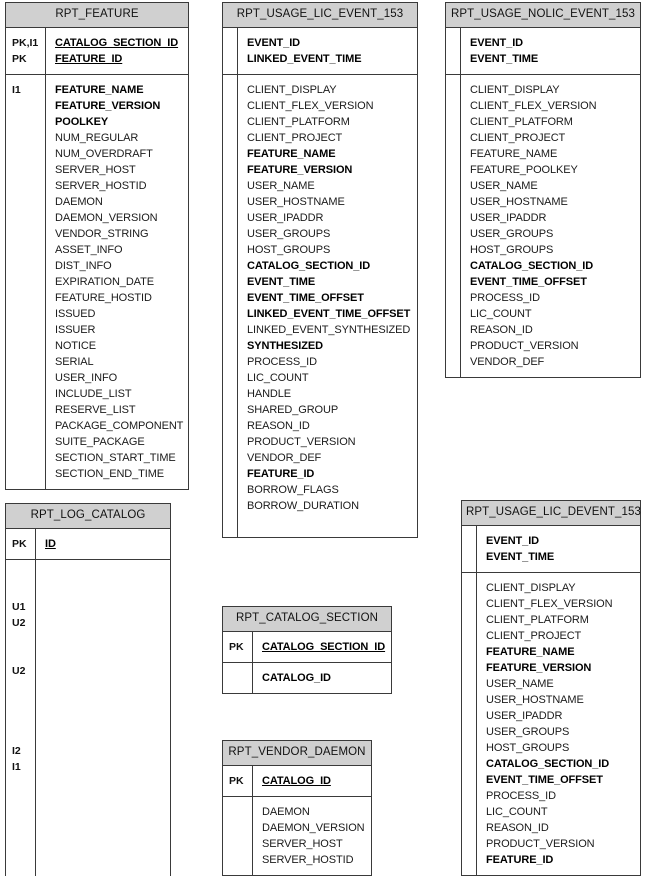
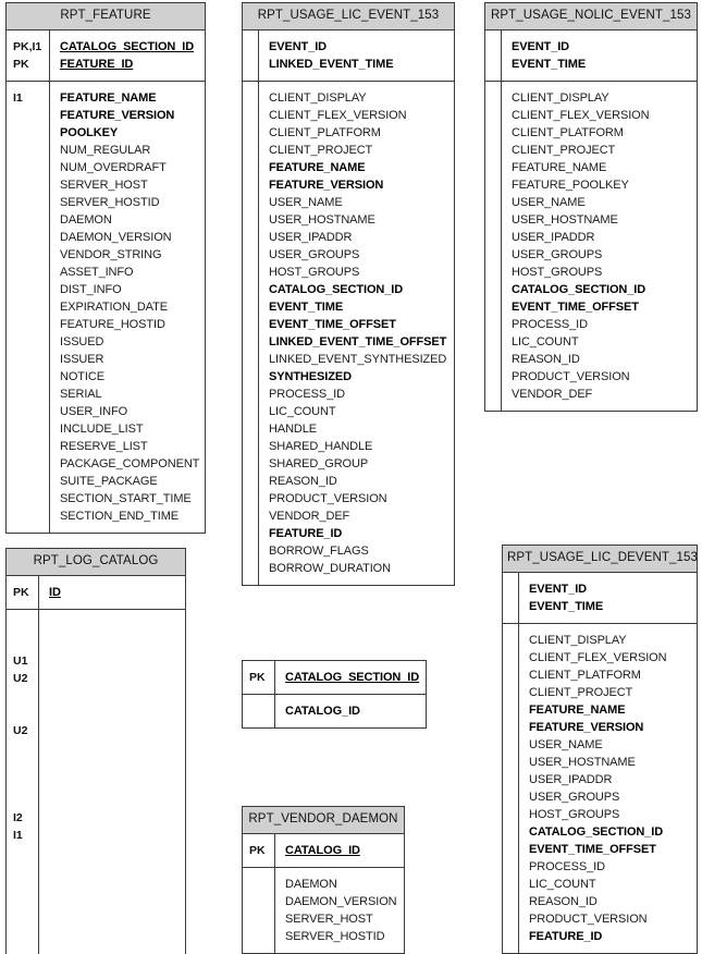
  RPT_FEATURE
  PK,I1
  PK
  CATALOG_SECTION_ID
  FEATURE_ID
  I1
  FEATURE_NAME
  FEATURE_VERSION
  POOLKEY
  NUM_REGULAR
  NUM_OVERDRAFT
  SERVER_HOST
  SERVER_HOSTID
  DAEMON
  DAEMON_VERSION
  VENDOR_STRING
  ASSET_INFO
  DIST_INFO
  EXPIRATION_DATE
  FEATURE_HOSTID
  ISSUED
  ISSUER
  NOTICE
  SERIAL
  USER_INFO
  INCLUDE_LIST
  RESERVE_LIST
  PACKAGE_COMPONENT
  SUITE_PACKAGE
  SECTION_START_TIME
  SECTION_END_TIME
  RPT_USAGE_LIC_EVENT_153
  EVENT_ID
  LINKED_EVENT_TIME
  CLIENT_DISPLAY
  CLIENT_FLEX_VERSION
  CLIENT_PLATFORM
  CLIENT_PROJECT
  FEATURE_NAME
  FEATURE_VERSION
  USER_NAME
  USER_HOSTNAME
  USER_IPADDR
  USER_GROUPS
  HOST_GROUPS
  CATALOG_SECTION_ID
  EVENT_TIME
  EVENT_TIME_OFFSET
  LINKED_EVENT_TIME_OFFSET
  LINKED_EVENT_SYNTHESIZED
  SYNTHESIZED
  PROCESS_ID
  LIC_COUNT
  HANDLE
+ SHARED_HANDLE
  SHARED_GROUP
  REASON_ID
  PRODUCT_VERSION
  VENDOR_DEF
  FEATURE_ID
  BORROW_FLAGS
  BORROW_DURATION
  RPT_USAGE_NOLIC_EVENT_153
  EVENT_ID
  EVENT_TIME
  CLIENT_DISPLAY
  CLIENT_FLEX_VERSION
  CLIENT_PLATFORM
  CLIENT_PROJECT
  FEATURE_NAME
  FEATURE_POOLKEY
  USER_NAME
  USER_HOSTNAME
  USER_IPADDR
  USER_GROUPS
  HOST_GROUPS
  CATALOG_SECTION_ID
  EVENT_TIME_OFFSET
  PROCESS_ID
  LIC_COUNT
  REASON_ID
  PRODUCT_VERSION
  VENDOR_DEF
  RPT_LOG_CATALOG
  PK
  ID
  U1
  U2
  U2
  I2
  I1
- RPT_CATALOG_SECTION
  PK
  CATALOG_SECTION_ID
  CATALOG_ID
  RPT_VENDOR_DAEMON
  PK
  CATALOG_ID
  DAEMON
  DAEMON_VERSION
  SERVER_HOST
  SERVER_HOSTID
  RPT_USAGE_LIC_DEVENT_153
  EVENT_ID
  EVENT_TIME
  CLIENT_DISPLAY
  CLIENT_FLEX_VERSION
  CLIENT_PLATFORM
  CLIENT_PROJECT
  FEATURE_NAME
  FEATURE_VERSION
  USER_NAME
  USER_HOSTNAME
  USER_IPADDR
  USER_GROUPS
  HOST_GROUPS
  CATALOG_SECTION_ID
  EVENT_TIME_OFFSET
  PROCESS_ID
  LIC_COUNT
  REASON_ID
  PRODUCT_VERSION
  FEATURE_ID
